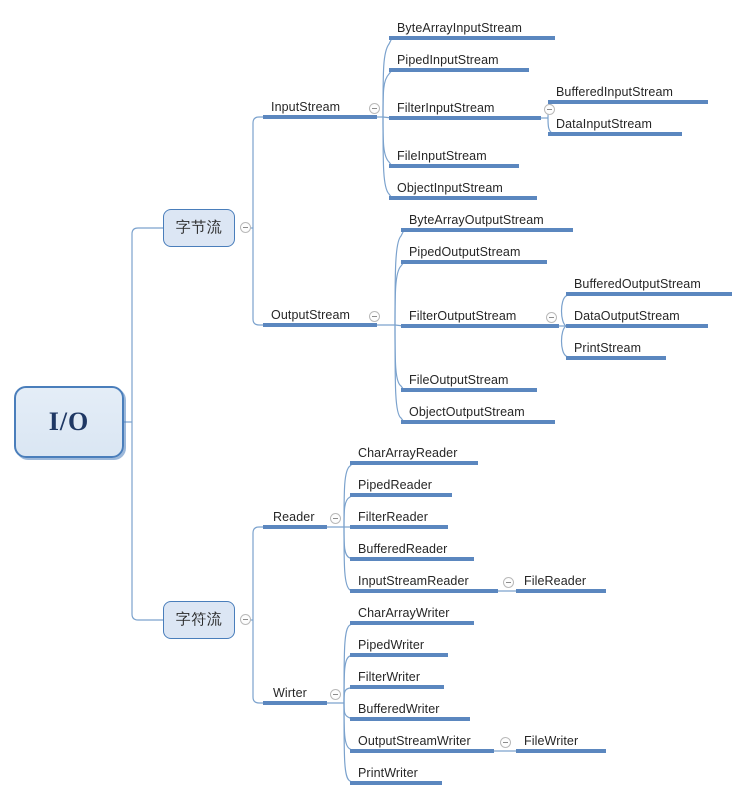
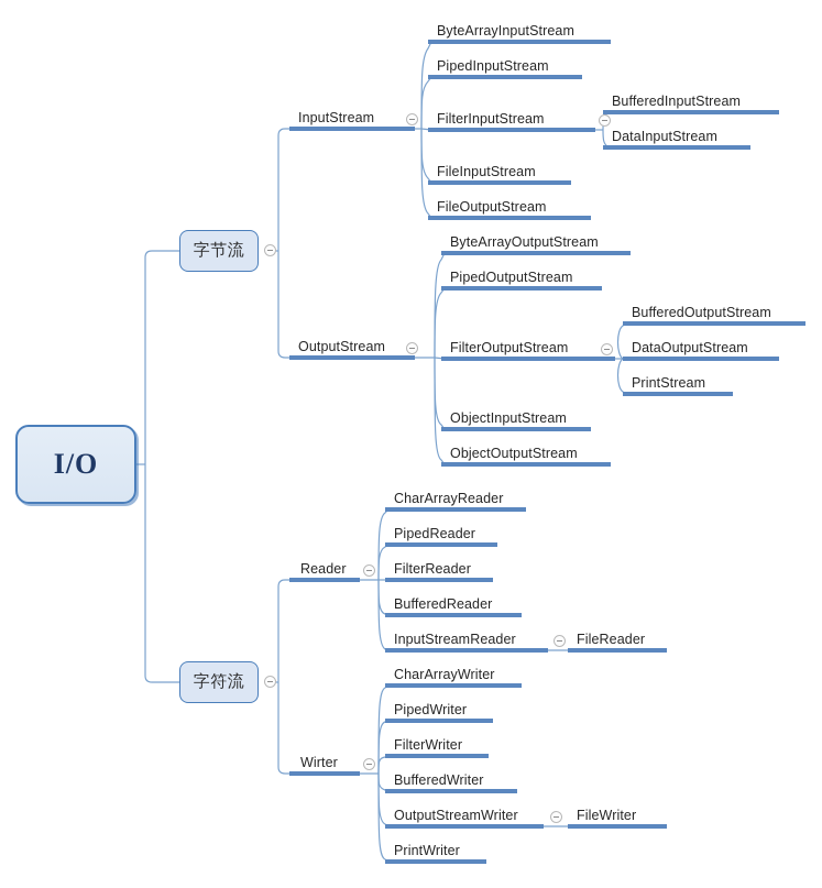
  I/O
  字节流
  字符流
  InputStream
  OutputStream
  ByteArrayInputStream
  PipedInputStream
  FilterInputStream
  FileInputStream
- ObjectInputStream
+ FileOutputStream
  BufferedInputStream
  DataInputStream
  ByteArrayOutputStream
  PipedOutputStream
  FilterOutputStream
- FileOutputStream
+ ObjectInputStream
  ObjectOutputStream
  BufferedOutputStream
  DataOutputStream
  PrintStream
  Reader
  Wirter
  CharArrayReader
  PipedReader
  FilterReader
  BufferedReader
  InputStreamReader
  FileReader
  CharArrayWriter
  PipedWriter
  FilterWriter
  BufferedWriter
  OutputStreamWriter
  FileWriter
  PrintWriter
